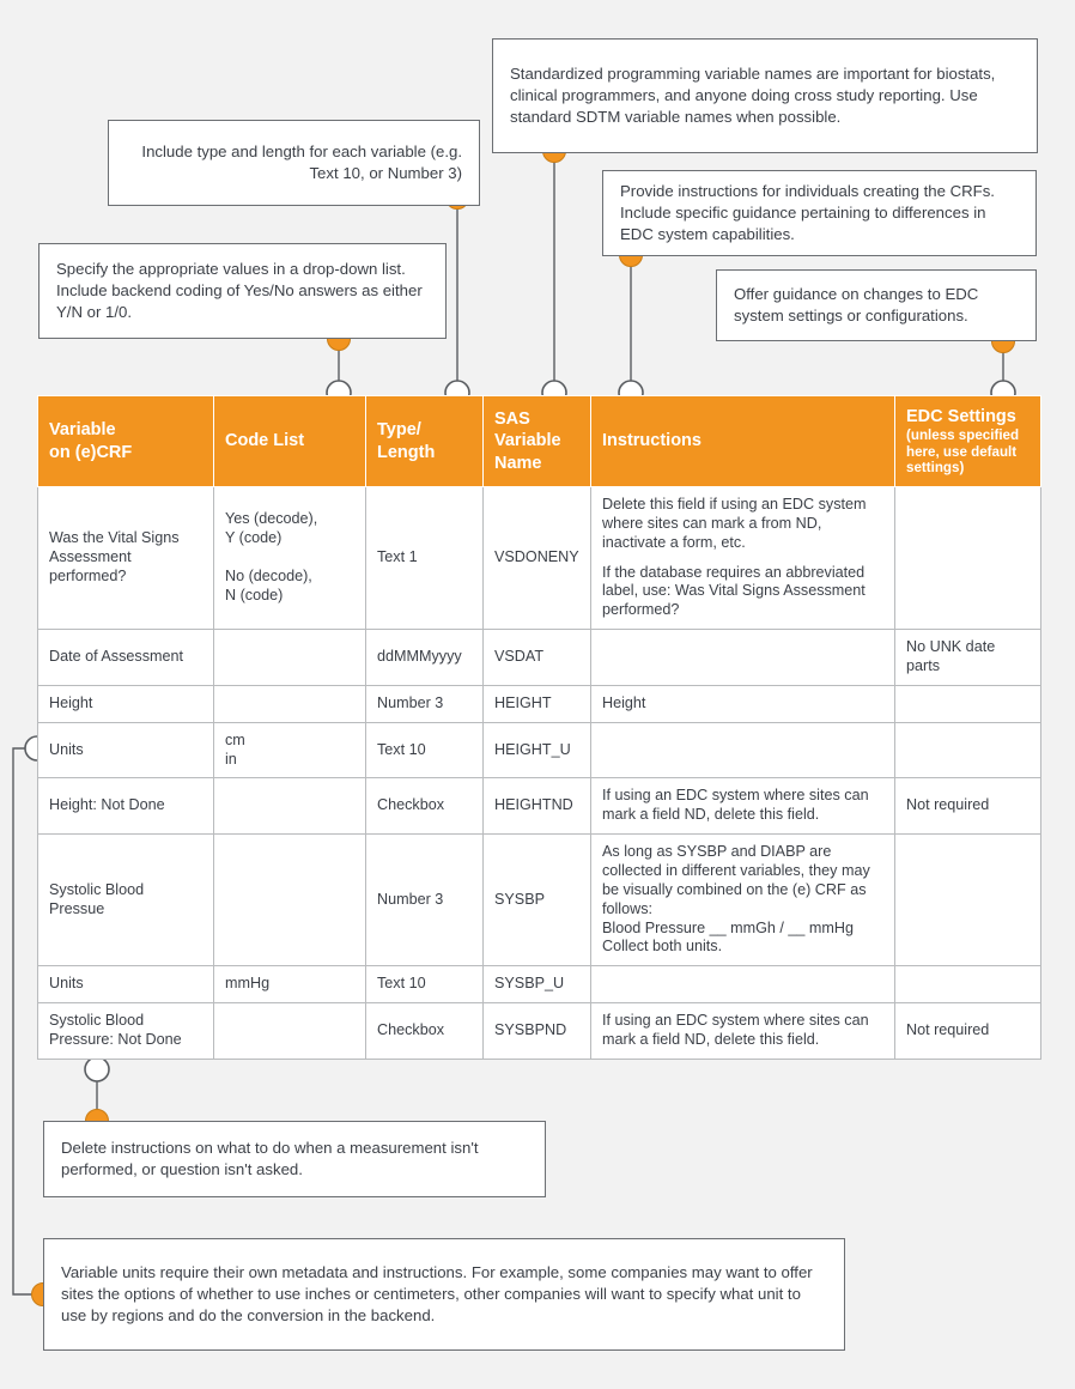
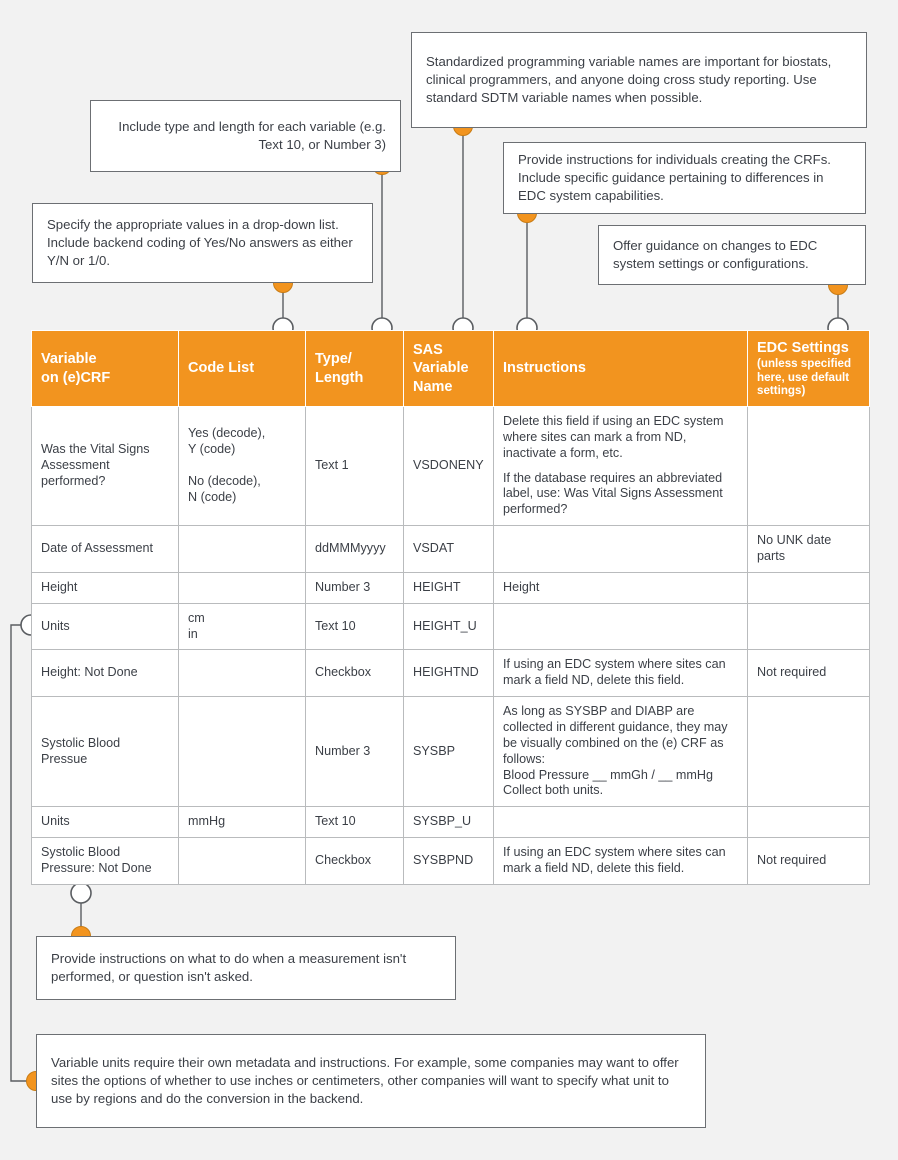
  Include type and length for each variable (e.g. Text 10, or Number 3)
  Standardized programming variable names are important for biostats, clinical programmers, and anyone doing cross study reporting. Use standard SDTM variable names when possible.
  Provide instructions for individuals creating the CRFs. Include specific guidance pertaining to differences in EDC system capabilities.
  Offer guidance on changes to EDC system settings or configurations.
  Specify the appropriate values in a drop-down list. Include backend coding of Yes/No answers as either Y/N or 1/0.
- Delete instructions on what to do when a measurement isn't performed, or question isn't asked.
+ Provide instructions on what to do when a measurement isn't performed, or question isn't asked.
  Variable units require their own metadata and instructions. For example, some companies may want to offer sites the options of whether to use inches or centimeters, other companies will want to specify what unit to use by regions and do the conversion in the backend.
  Variable on (e)CRF	Code List	Type/ Length	SAS Variable Name	Instructions	EDC Settings (unless specified here, use default settings)
  Was the Vital Signs Assessment performed?	Yes (decode), Y (code) No (decode), N (code)	Text 1	VSDONENY	Delete this field if using an EDC system where sites can mark a from ND, inactivate a form, etc.If the database requires an abbreviated label, use: Was Vital Signs Assessment performed?
  Date of Assessment		ddMMMyyyy	VSDAT		No UNK date parts
  Height		Number 3	HEIGHT	Height
  Units	cm in	Text 10	HEIGHT_U
  Height: Not Done		Checkbox	HEIGHTND	If using an EDC system where sites can mark a field ND, delete this field.	Not required
- Systolic Blood Pressue		Number 3	SYSBP	As long as SYSBP and DIABP are collected in different variables, they may be visually combined on the (e) CRF as follows: Blood Pressure __ mmGh / __ mmHg Collect both units.
+ Systolic Blood Pressue		Number 3	SYSBP	As long as SYSBP and DIABP are collected in different guidance, they may be visually combined on the (e) CRF as follows: Blood Pressure __ mmGh / __ mmHg Collect both units.
  Units	mmHg	Text 10	SYSBP_U
  Systolic Blood Pressure: Not Done		Checkbox	SYSBPND	If using an EDC system where sites can mark a field ND, delete this field.	Not required
